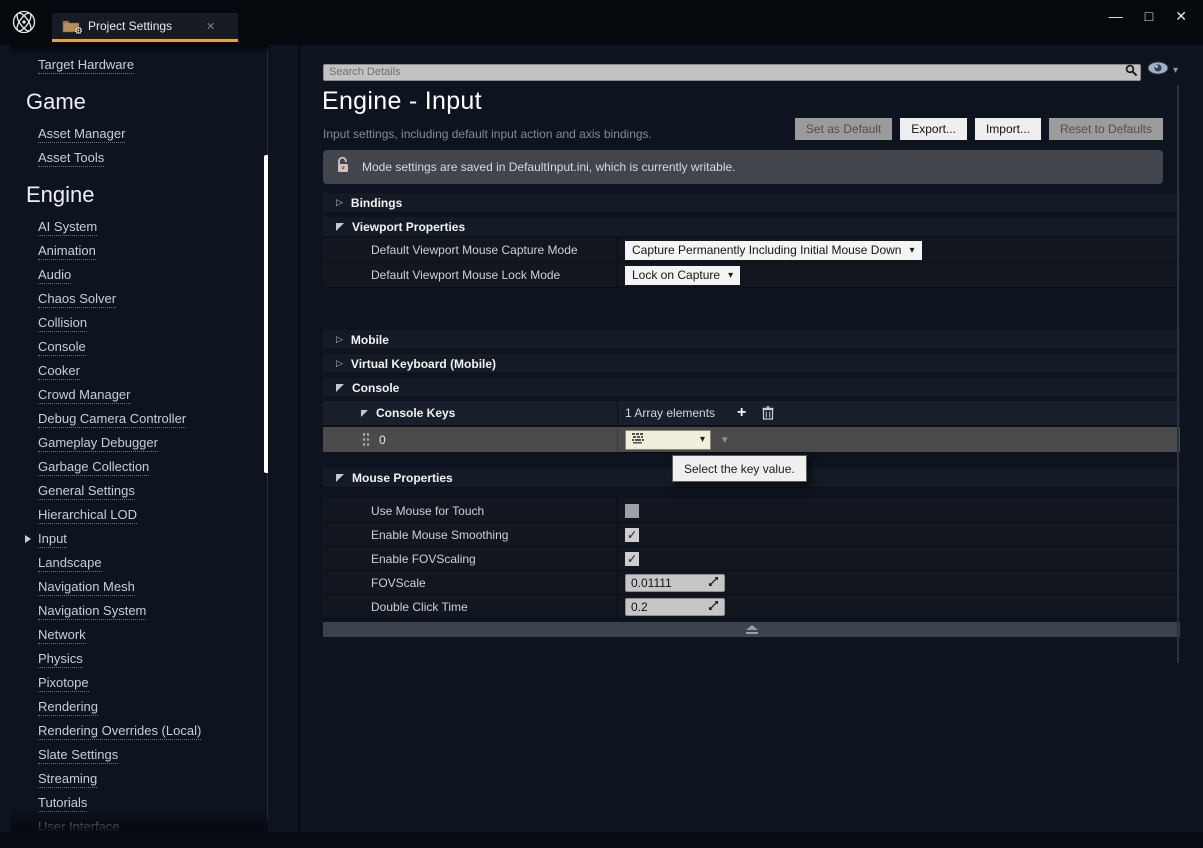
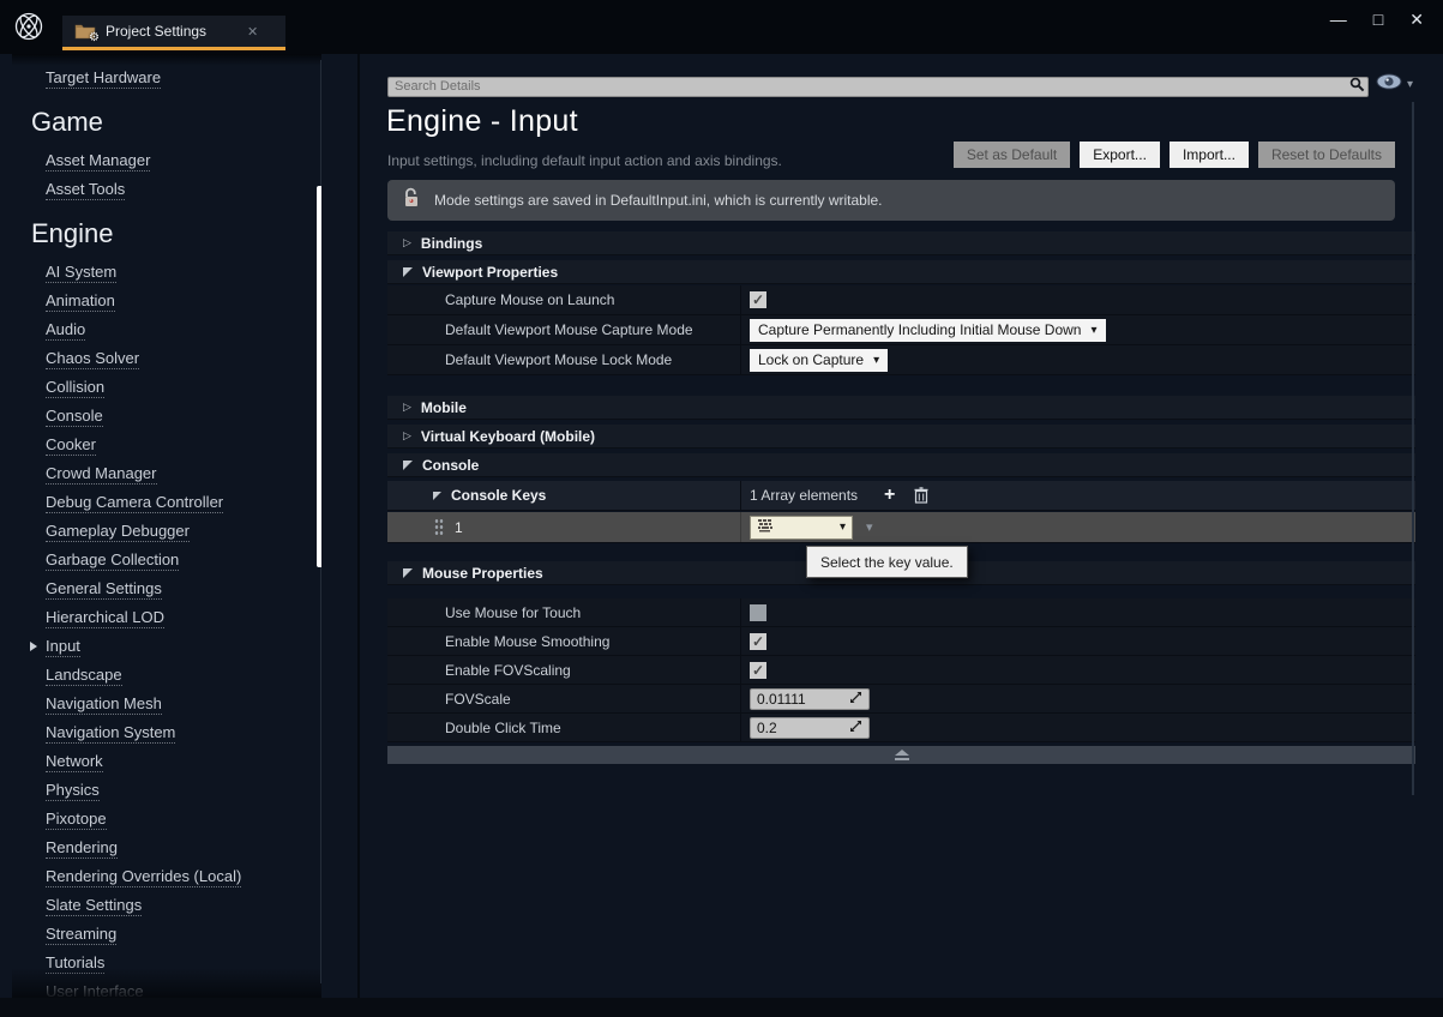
  ⚙
  Project Settings
  ✕
  —
  □
  ✕
  Target Hardware
  Game
  Asset Manager
  Asset Tools
  Engine
  AI System
  Animation
  Audio
  Chaos Solver
  Collision
  Console
  Cooker
  Crowd Manager
  Debug Camera Controller
  Gameplay Debugger
  Garbage Collection
  General Settings
  Hierarchical LOD
  Input
  Landscape
  Navigation Mesh
  Navigation System
  Network
  Physics
  Pixotope
  Rendering
  Rendering Overrides (Local)
  Slate Settings
  Streaming
  Tutorials
  Search Details
  ▾
  Engine - Input
  Input settings, including default input action and axis bindings.
  Set as Default
  Export...
  Import...
  Reset to Defaults
  Mode settings are saved in DefaultInput.ini, which is currently writable.
  ▷
  Bindings
  Viewport Properties
+ Capture Mouse on Launch
  Default Viewport Mouse Capture Mode
  Capture Permanently Including Initial Mouse Down
  ▾
  Default Viewport Mouse Lock Mode
  Lock on Capture
  ▾
  ▷
  Mobile
  ▷
  Virtual Keyboard (Mobile)
  Console
  Console Keys
  1 Array elements
  +
- 0
+ 1
  ▾
  ▾
  Mouse Properties
  Use Mouse for Touch
  Enable Mouse Smoothing
  Enable FOVScaling
  FOVScale
  0.01111
  Double Click Time
  0.2
  Select the key value.
